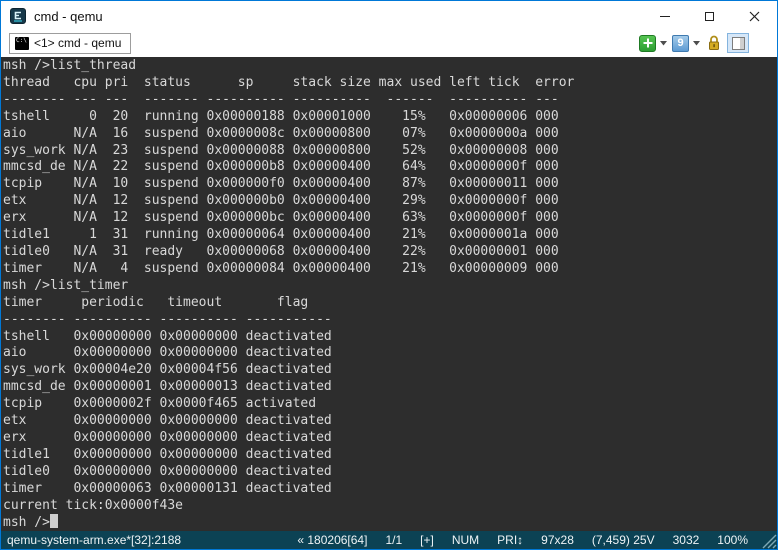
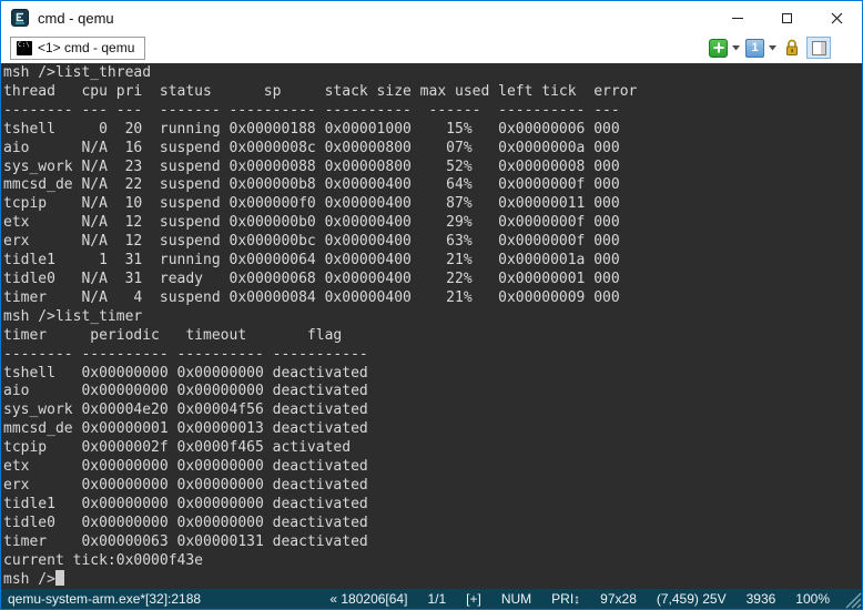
  cmd - qemu
  <1> cmd - qemu
- 9
+ 1
  msh />list_thread
  thread cpu pri status sp stack size max used left tick error
  -------- --- --- ------- ---------- ---------- ------ ---------- ---
  tshell 0 20 running 0x00000188 0x00001000 15% 0x00000006 000
  aio N/A 16 suspend 0x0000008c 0x00000800 07% 0x0000000a 000
  sys_work N/A 23 suspend 0x00000088 0x00000800 52% 0x00000008 000
  mmcsd_de N/A 22 suspend 0x000000b8 0x00000400 64% 0x0000000f 000
  tcpip N/A 10 suspend 0x000000f0 0x00000400 87% 0x00000011 000
  etx N/A 12 suspend 0x000000b0 0x00000400 29% 0x0000000f 000
  erx N/A 12 suspend 0x000000bc 0x00000400 63% 0x0000000f 000
  tidle1 1 31 running 0x00000064 0x00000400 21% 0x0000001a 000
  tidle0 N/A 31 ready 0x00000068 0x00000400 22% 0x00000001 000
  timer N/A 4 suspend 0x00000084 0x00000400 21% 0x00000009 000
  msh />list_timer
  timer periodic timeout flag
  -------- ---------- ---------- -----------
  tshell 0x00000000 0x00000000 deactivated
  aio 0x00000000 0x00000000 deactivated
  sys_work 0x00004e20 0x00004f56 deactivated
  mmcsd_de 0x00000001 0x00000013 deactivated
  tcpip 0x0000002f 0x0000f465 activated
  etx 0x00000000 0x00000000 deactivated
  erx 0x00000000 0x00000000 deactivated
  tidle1 0x00000000 0x00000000 deactivated
  tidle0 0x00000000 0x00000000 deactivated
  timer 0x00000063 0x00000131 deactivated
  current tick:0x0000f43e
  msh />
  qemu-system-arm.exe*[32]:2188
  « 180206[64]
  1/1
  [+]
  NUM
  PRI↕
  97x28
  (7,459) 25V
- 3032
+ 3936
  100%
